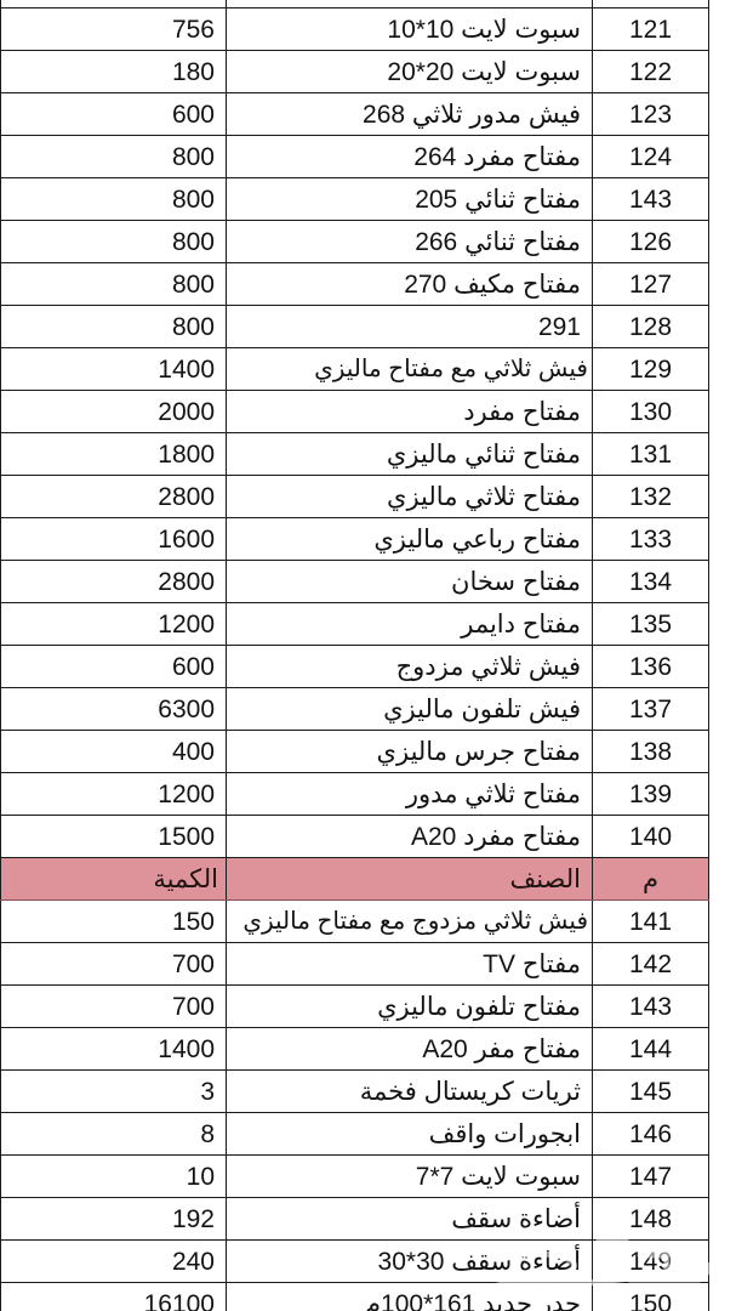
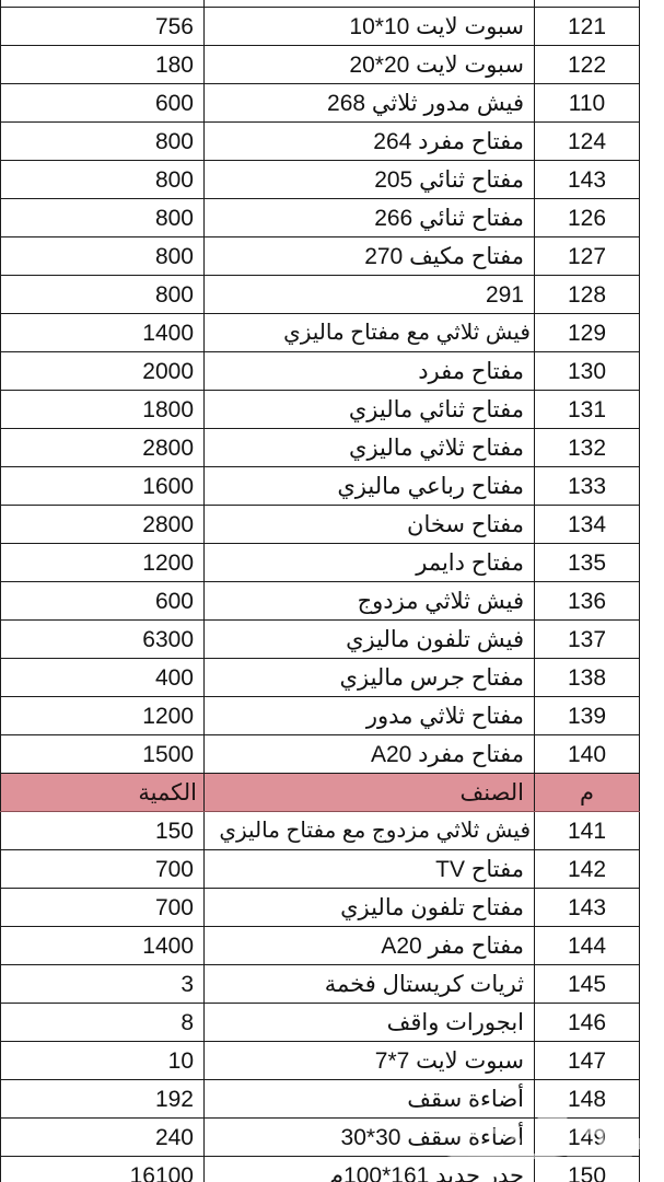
  121	سبوت لايت 10*10	756
  122	سبوت لايت 20*20	180
- 123	فيش مدور ثلاثي 268	600
+ 110	فيش مدور ثلاثي 268	600
  124	مفتاح مفرد 264	800
  143	مفتاح ثنائي 205	800
  126	مفتاح ثنائي 266	800
  127	مفتاح مكيف 270	800
  128	291	800
  129	فيش ثلاثي مع مفتاح ماليزي	1400
  130	مفتاح مفرد	2000
  131	مفتاح ثنائي ماليزي	1800
  132	مفتاح ثلاثي ماليزي	2800
  133	مفتاح رباعي ماليزي	1600
  134	مفتاح سخان	2800
  135	مفتاح دايمر	1200
  136	فيش ثلاثي مزدوج	600
  137	فيش تلفون ماليزي	6300
  138	مفتاح جرس ماليزي	400
  139	مفتاح ثلاثي مدور	1200
  140	مفتاح مفرد A20	1500
  م	الصنف	الكمية
  141	فيش ثلاثي مزدوج مع مفتاح ماليزي	150
  142	مفتاح TV	700
  143	مفتاح تلفون ماليزي	700
  144	مفتاح مفر A20	1400
  145	ثريات كريستال فخمة	3
  146	ابجورات واقف	8
  147	سبوت لايت 7*7	10
  148	أضاءة سقف	192
  149	أضاءة سقف 30*30	240
  150	جدر جديد 161*100م	16100
